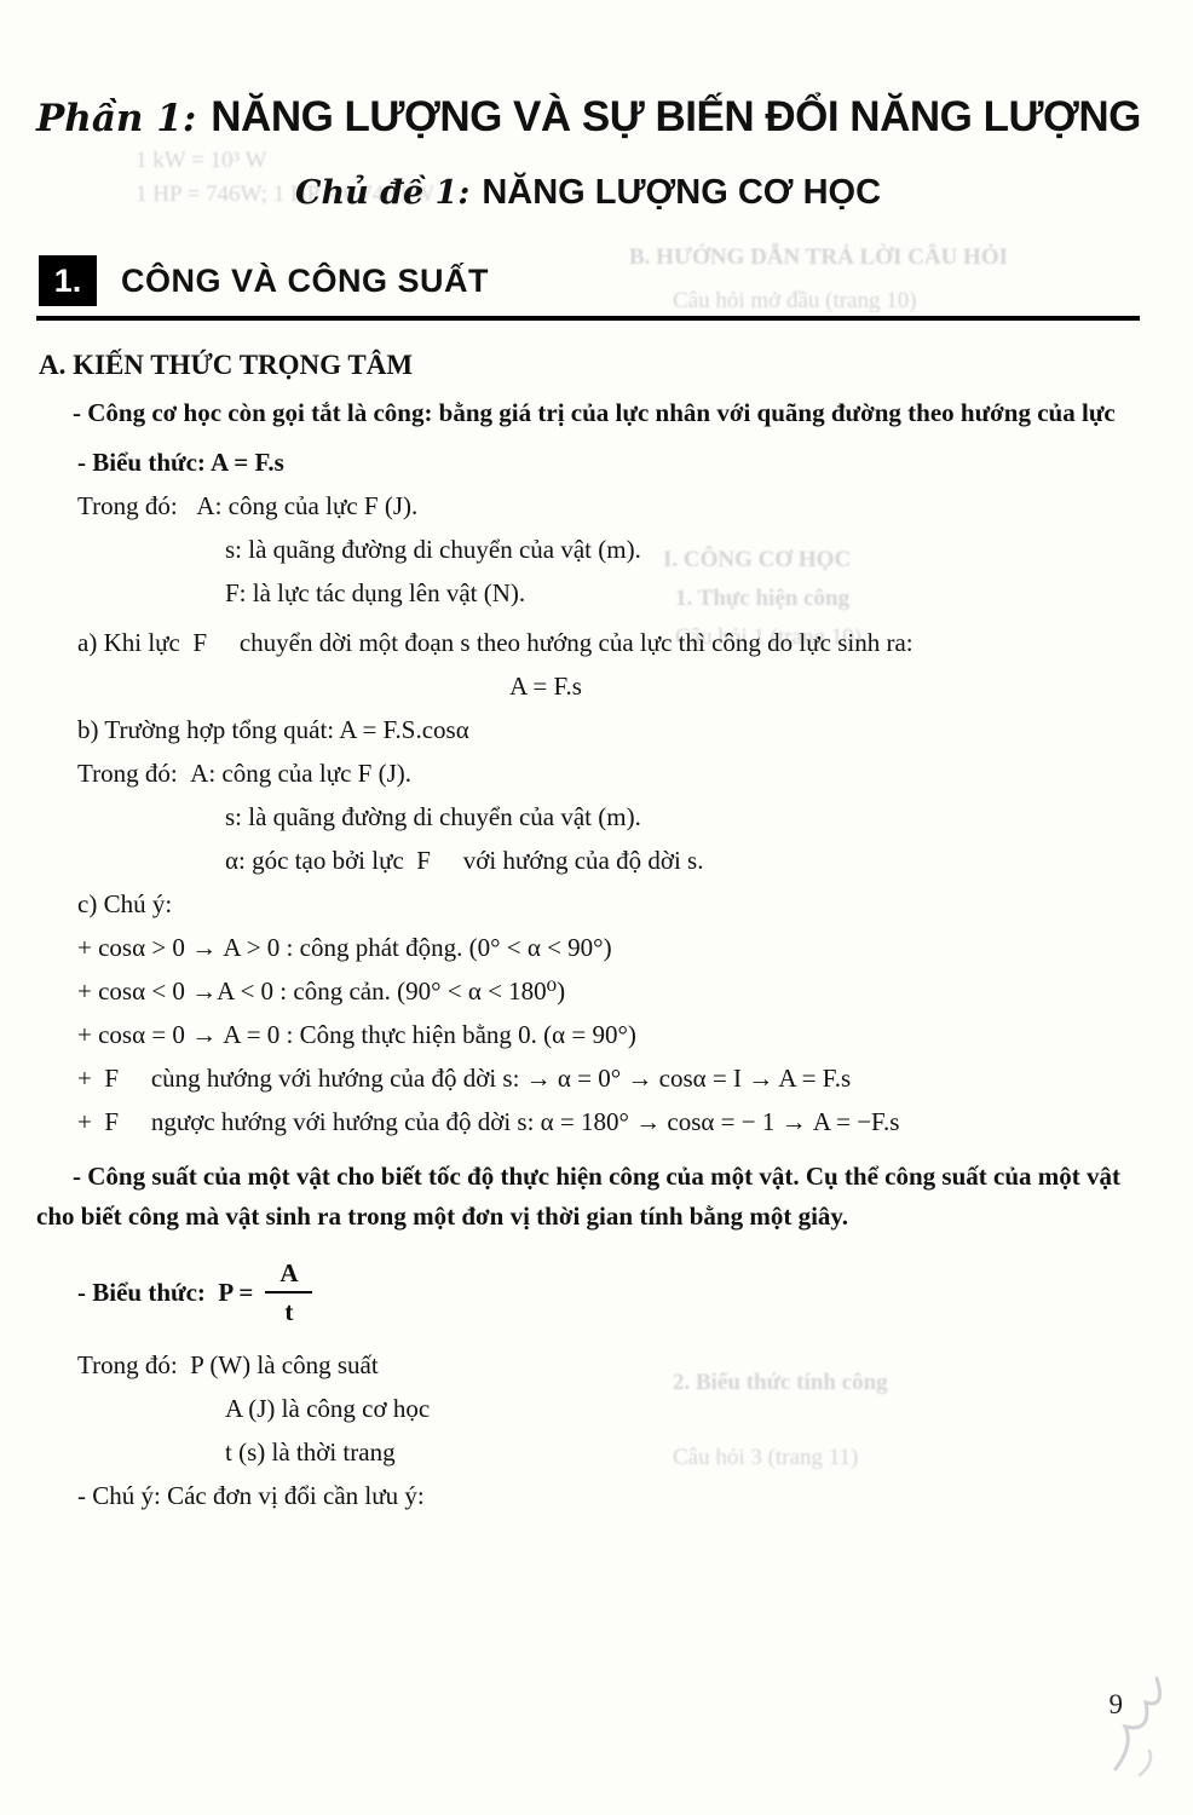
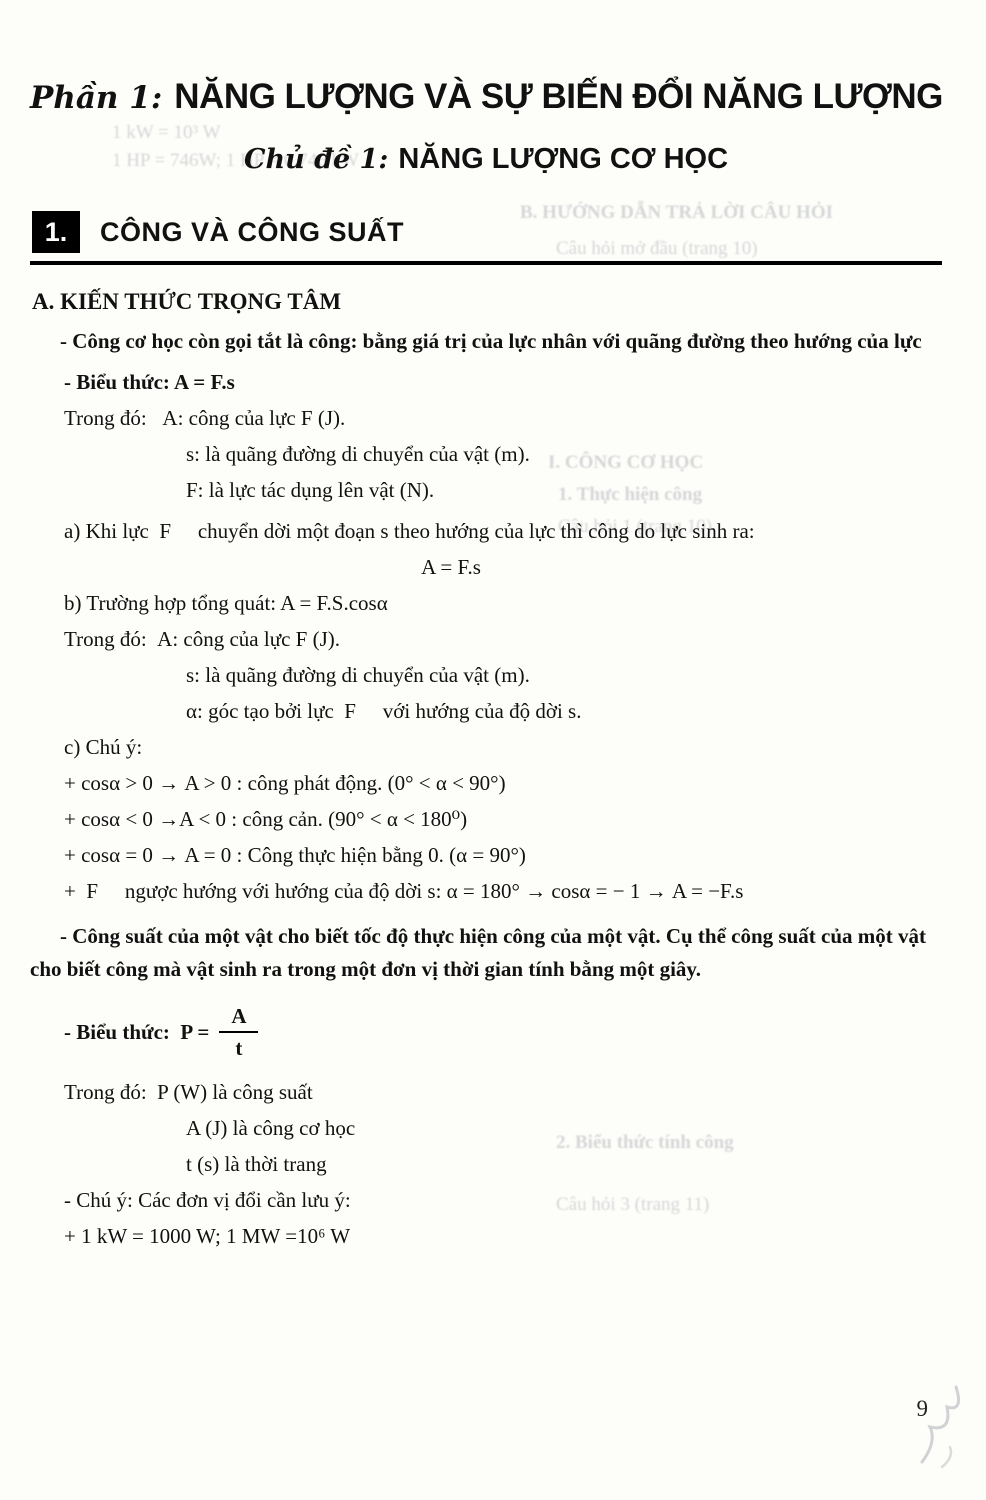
  1 kW = 10³ W
  1 HP = 746W; 1 HP = 0,746 kW
  B. HƯỚNG DẪN TRẢ LỜI CÂU HỎI
  Câu hỏi mở đầu (trang 10)
  I. CÔNG CƠ HỌC
  1. Thực hiện công
  Câu hỏi 1 (trang 10)
  2. Biểu thức tính công
  Câu hỏi 3 (trang 11)
  Phần 1: NĂNG LƯỢNG VÀ SỰ BIẾN ĐỔI NĂNG LƯỢNG
  Chủ đề 1: NĂNG LƯỢNG CƠ HỌC
  1.
  CÔNG VÀ CÔNG SUẤT
  A. KIẾN THỨC TRỌNG TÂM
  - Công cơ học còn gọi tắt là công: bằng giá trị của lực nhân với quãng đường theo hướng của lực
  - Biểu thức: A = F.s
  Trong đó: A: công của lực F (J).
  s: là quãng đường di chuyển của vật (m).
  F: là lực tác dụng lên vật (N).
  a) Khi lực F⃗ chuyển dời một đoạn s theo hướng của lực thì công do lực sinh ra:
  A = F.s
  b) Trường hợp tổng quát: A = F.S.cosα
  Trong đó: A: công của lực F (J).
  s: là quãng đường di chuyển của vật (m).
  α: góc tạo bởi lực F⃗ với hướng của độ dời s.
  c) Chú ý:
  + cosα > 0 → A > 0 : công phát động. (0° < α < 90°)
  + cosα < 0 →A < 0 : công cản. (90° < α < 180⁰)
  + cosα = 0 → A = 0 : Công thực hiện bằng 0. (α = 90°)
- + F⃗ cùng hướng với hướng của độ dời s: → α = 0° → cosα = I → A = F.s
  + F⃗ ngược hướng với hướng của độ dời s: α = 180° → cosα = − 1 → A = −F.s
  - Công suất của một vật cho biết tốc độ thực hiện công của một vật. Cụ thể công suất của một vật cho biết công mà vật sinh ra trong một đơn vị thời gian tính bằng một giây.
  - Biểu thức: P =
  A
  t
  Trong đó: P (W) là công suất
  A (J) là công cơ học
  t (s) là thời trang
  - Chú ý: Các đơn vị đổi cần lưu ý:
+ + 1 kW = 1000 W; 1 MW =10⁶ W
  9
